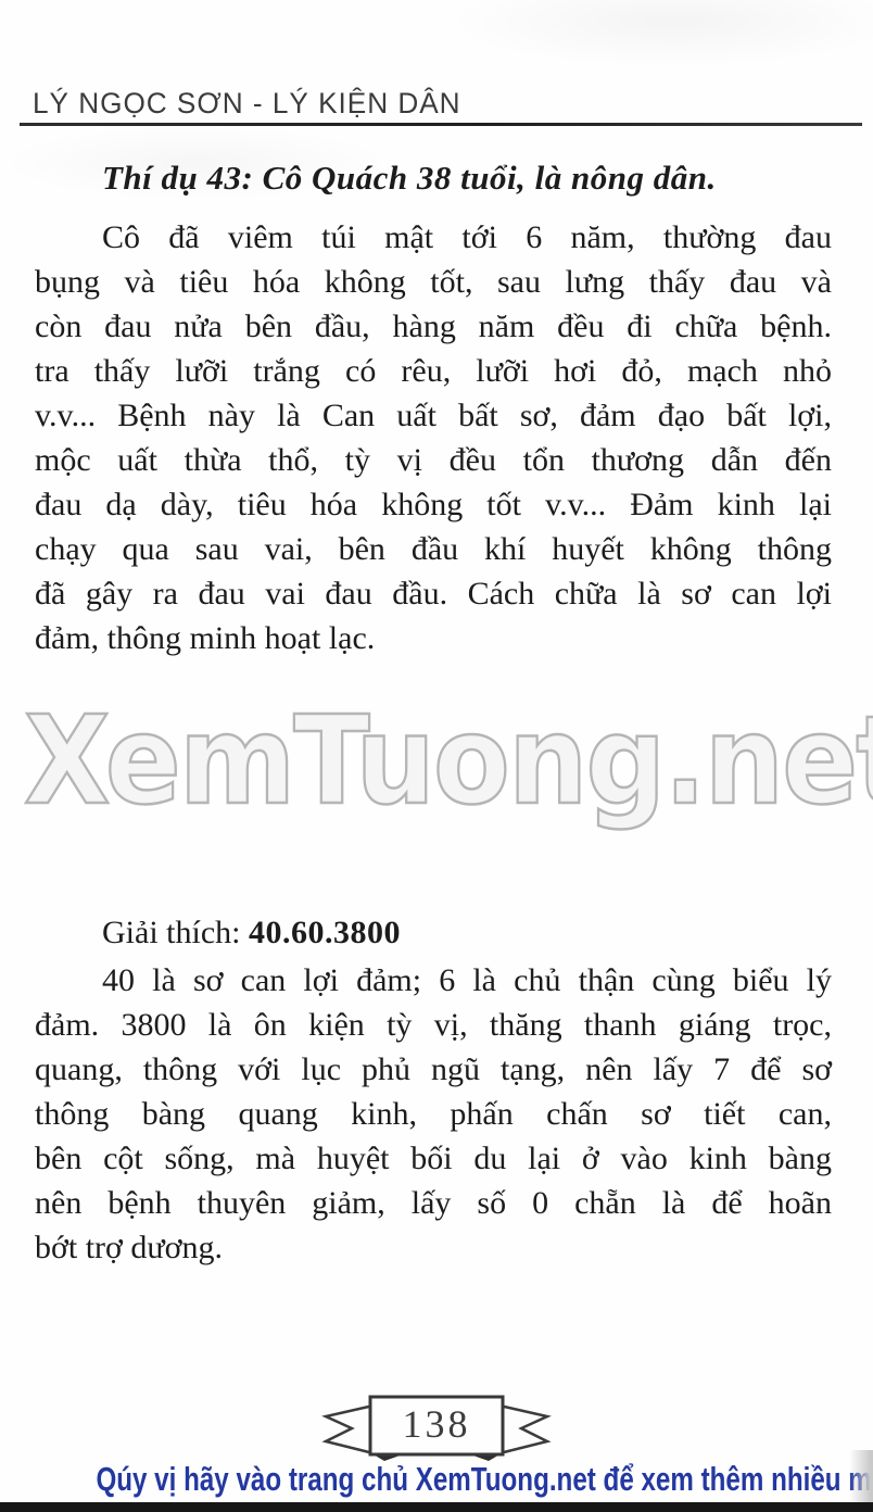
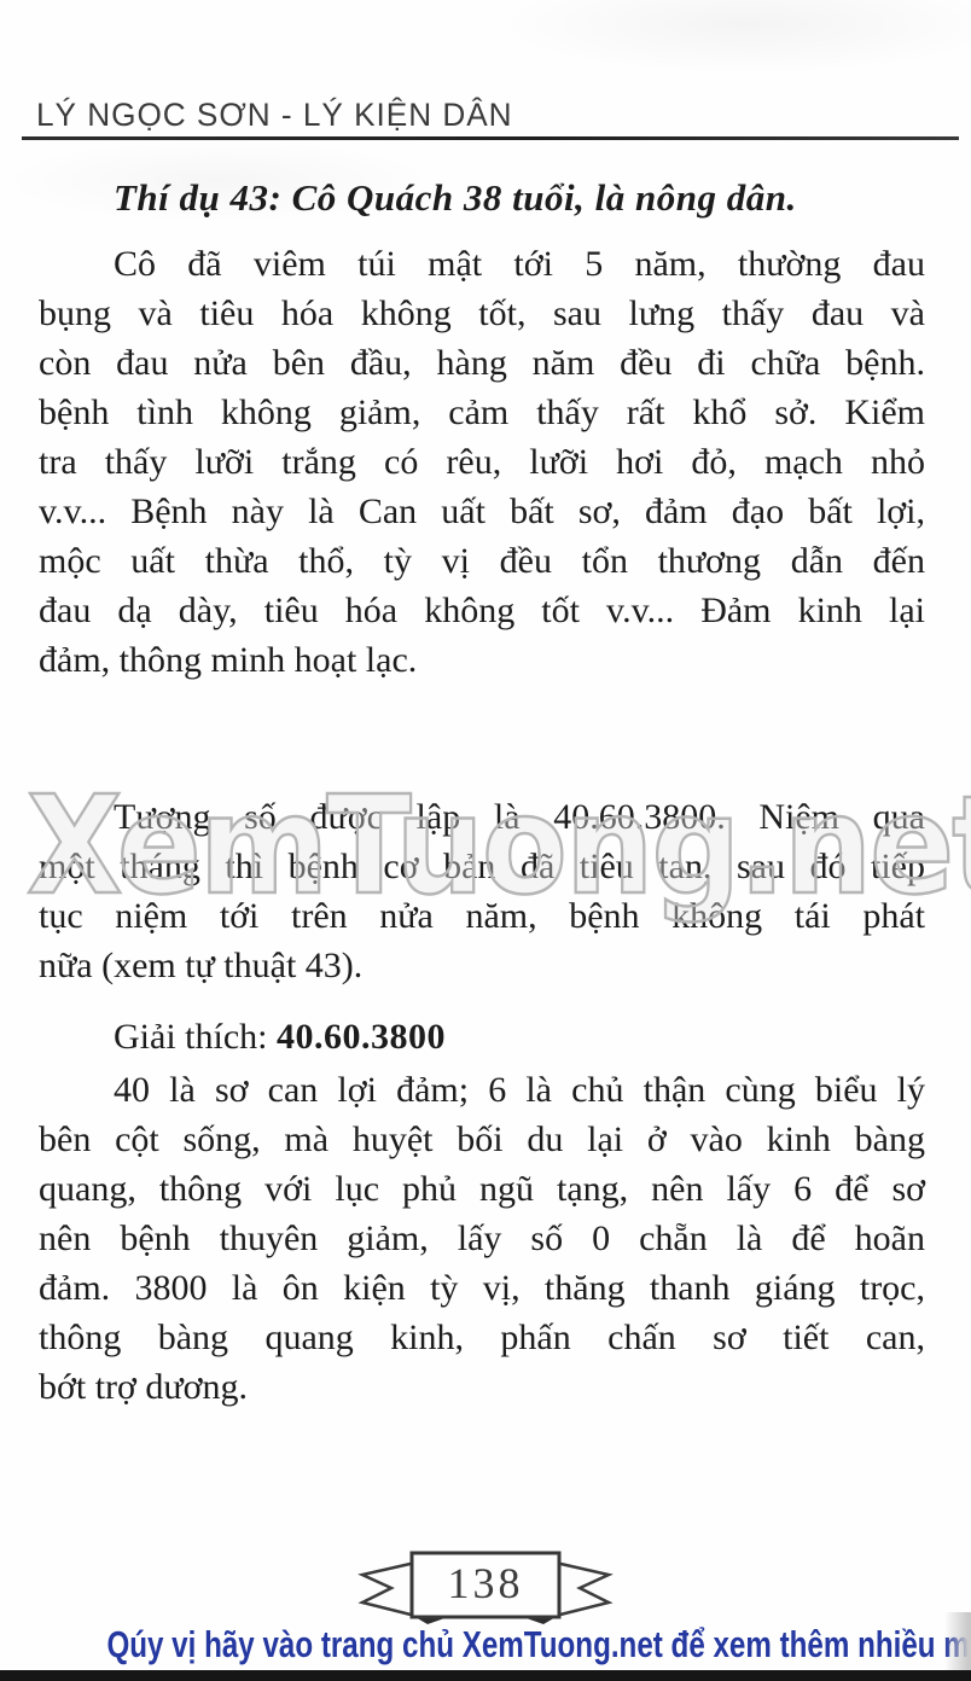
  LÝ NGỌC SƠN - LÝ KIỆN DÂN
  Thí dụ 43: Cô Quách 38 tuổi, là nông dân.
- Cô đã viêm túi mật tới 6 năm, thường đau
+ Cô đã viêm túi mật tới 5 năm, thường đau
  bụng và tiêu hóa không tốt, sau lưng thấy đau và
  còn đau nửa bên đầu, hàng năm đều đi chữa bệnh.
+ bệnh tình không giảm, cảm thấy rất khổ sở. Kiểm
  tra thấy lưỡi trắng có rêu, lưỡi hơi đỏ, mạch nhỏ
  v.v... Bệnh này là Can uất bất sơ, đảm đạo bất lợi,
  mộc uất thừa thổ, tỳ vị đều tổn thương dẫn đến
  đau dạ dày, tiêu hóa không tốt v.v... Đảm kinh lại
- chạy qua sau vai, bên đầu khí huyết không thông
- đã gây ra đau vai đau đầu. Cách chữa là sơ can lợi
  đảm, thông minh hoạt lạc.
  XemTuong.ne
+ Tượng số được lập là 40.60.3800. Niệm qua
+ một tháng thì bệnh cơ bản đã tiêu tan, sau đó tiếp
+ tục niệm tới trên nửa năm, bệnh không tái phát
+ nữa (xem tự thuật 43).
  Giải thích: 40.60.3800
  40 là sơ can lợi đảm; 6 là chủ thận cùng biểu lý
- đảm. 3800 là ôn kiện tỳ vị, thăng thanh giáng trọc,
+ bên cột sống, mà huyệt bối du lại ở vào kinh bàng
- quang, thông với lục phủ ngũ tạng, nên lấy 7 để sơ
+ quang, thông với lục phủ ngũ tạng, nên lấy 6 để sơ
- thông bàng quang kinh, phấn chấn sơ tiết can,
+ nên bệnh thuyên giảm, lấy số 0 chẵn là để hoãn
- bên cột sống, mà huyệt bối du lại ở vào kinh bàng
+ đảm. 3800 là ôn kiện tỳ vị, thăng thanh giáng trọc,
- nên bệnh thuyên giảm, lấy số 0 chẵn là để hoãn
+ thông bàng quang kinh, phấn chấn sơ tiết can,
  bớt trợ dương.
  138
  Qúy vị hãy vào trang chủ XemTuong.net để xem thêm nhiều
